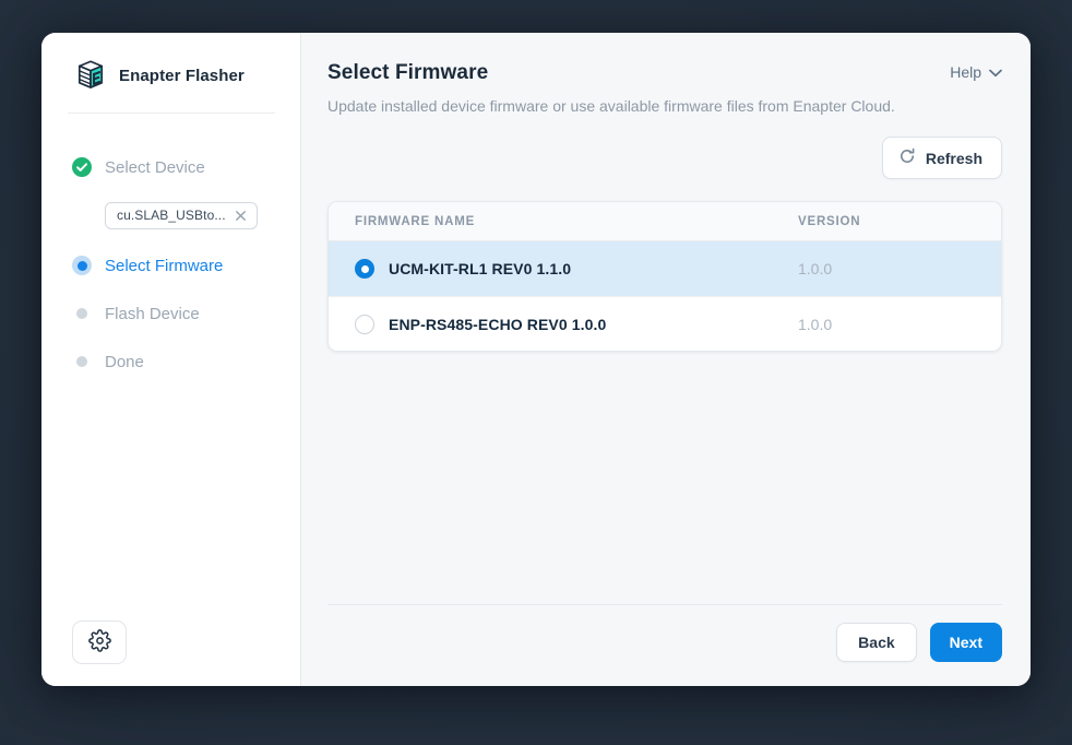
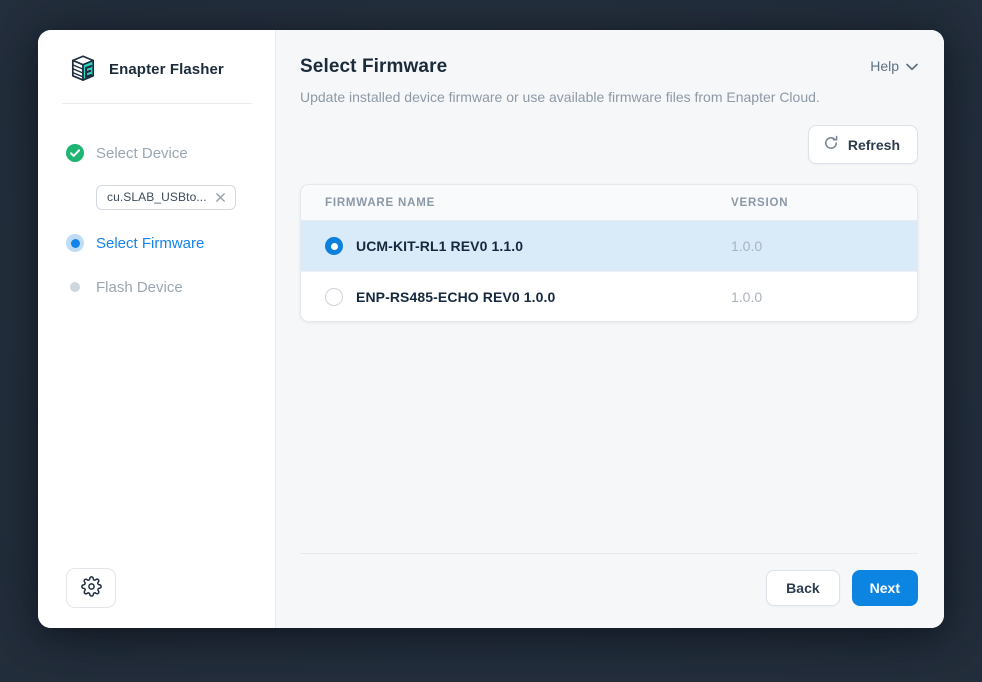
  Enapter Flasher
  Select Device
  cu.SLAB_USBto...
  Select Firmware
  Flash Device
- Done
  Select Firmware
  Update installed device firmware or use available firmware files from Enapter Cloud.
  Help
  Refresh
  FIRMWARE NAME
  VERSION
  UCM-KIT-RL1 REV0 1.1.0
  1.0.0
  ENP-RS485-ECHO REV0 1.0.0
  1.0.0
  Back
  Next
